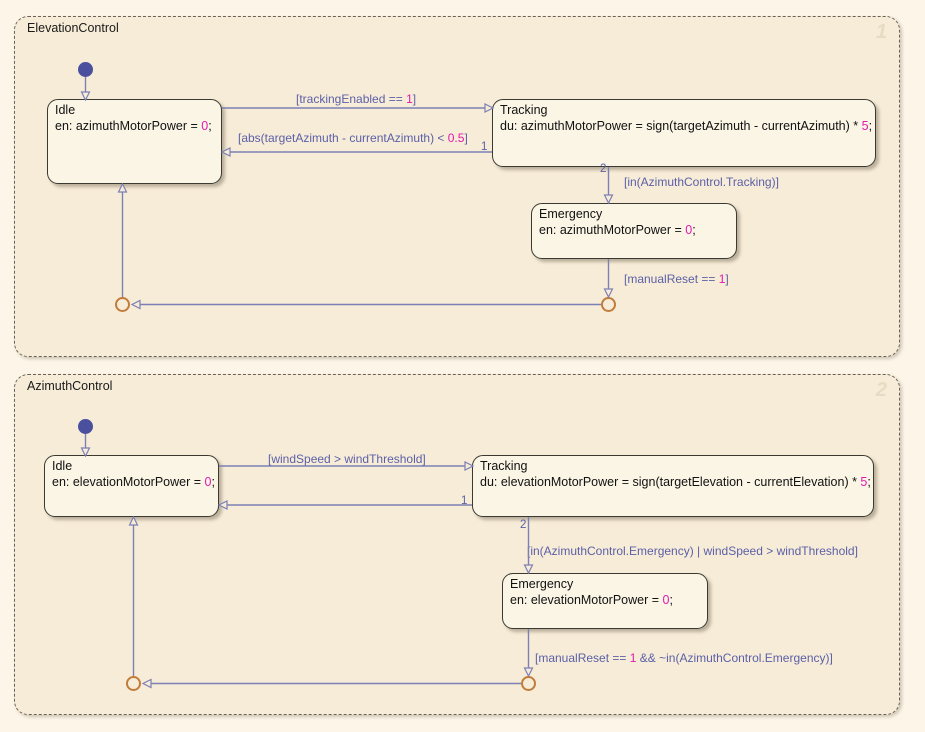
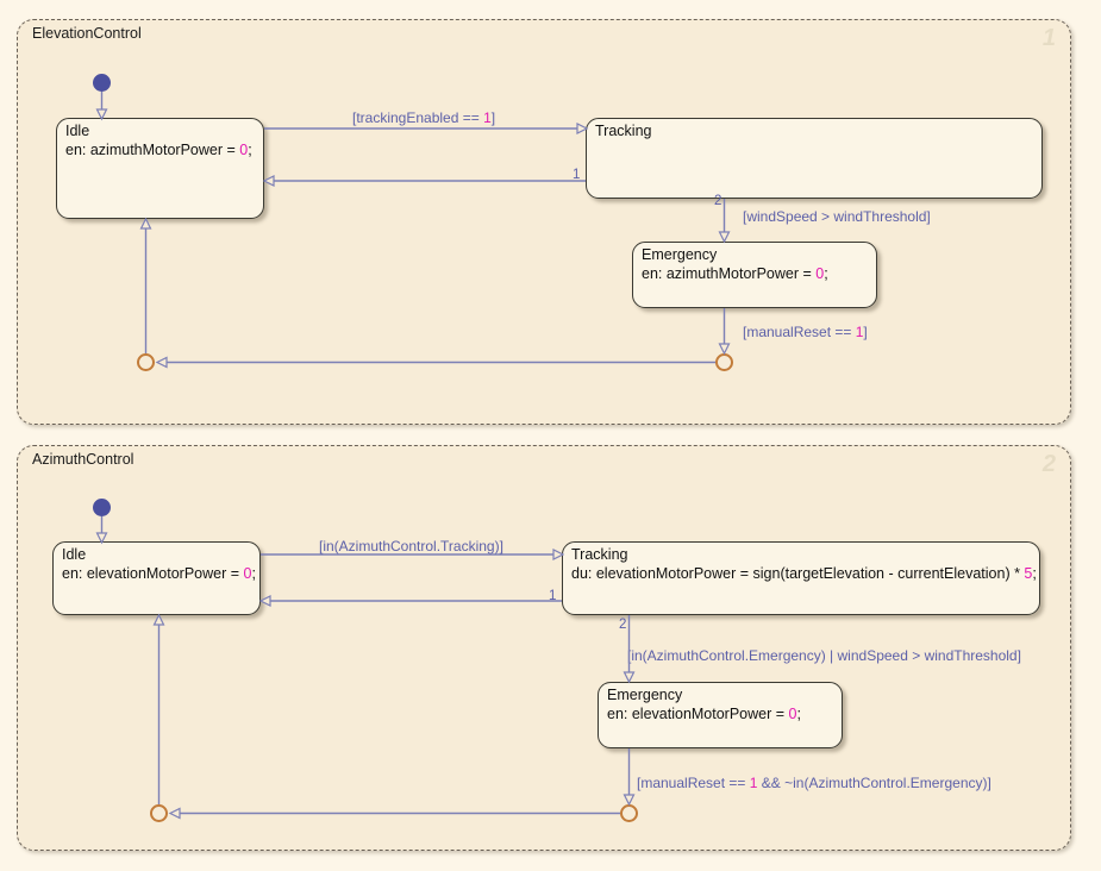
  ElevationControl
  Idle
  en: azimuthMotorPower = 0;
  Tracking
- du: azimuthMotorPower = sign(targetAzimuth - currentAzimuth) * 5;
  Emergency
  en: azimuthMotorPower = 0;
  [trackingEnabled == 1]
- [abs(targetAzimuth - currentAzimuth) < 0.5]
- [in(AzimuthControl.Tracking)]
+ [windSpeed > windThreshold]
  [manualReset == 1]
  1
  2
  AzimuthControl
  Idle
  en: elevationMotorPower = 0;
  Tracking
  du: elevationMotorPower = sign(targetElevation - currentElevation) * 5;
  Emergency
  en: elevationMotorPower = 0;
- [windSpeed > windThreshold]
+ [in(AzimuthControl.Tracking)]
  in(AzimuthControl.Emergency) | windSpeed > windThreshold]
  [manualReset == 1 && ~in(AzimuthControl.Emergency)]
  1
  2
